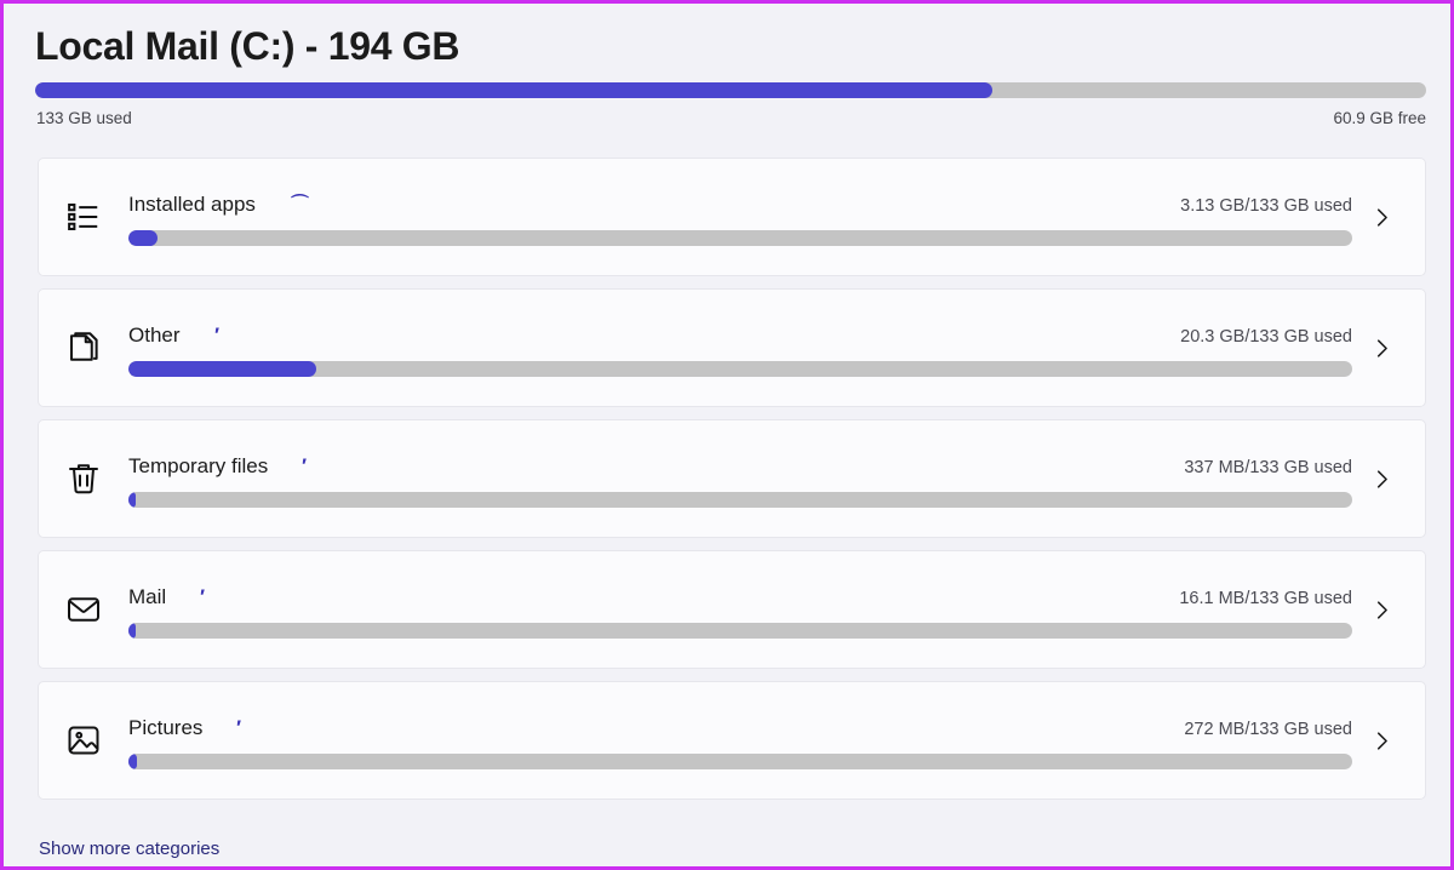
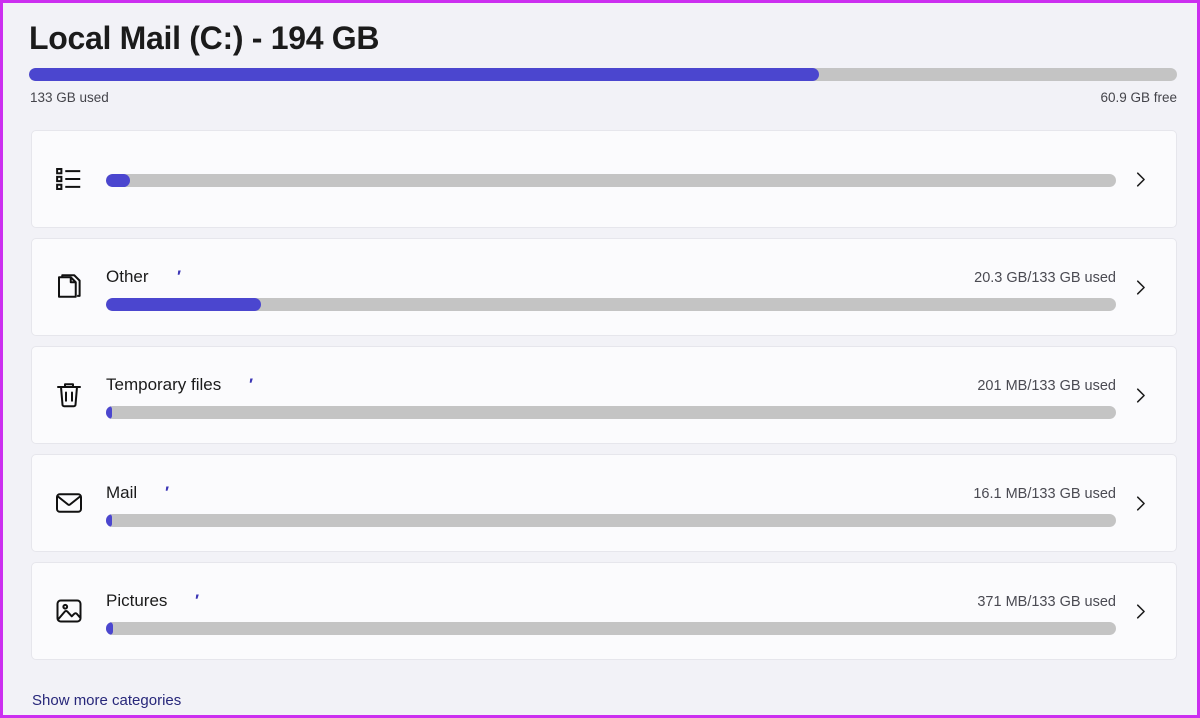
  Local Mail (C:) - 194 GB
  133 GB used
  60.9 GB free
- Installed apps
- ⌒
- 3.13 GB/133 GB used
  Other
  ′
  20.3 GB/133 GB used
  Temporary files
  ′
- 337 MB/133 GB used
+ 201 MB/133 GB used
  Mail
  ′
  16.1 MB/133 GB used
  Pictures
  ′
- 272 MB/133 GB used
+ 371 MB/133 GB used
  Show more categories
